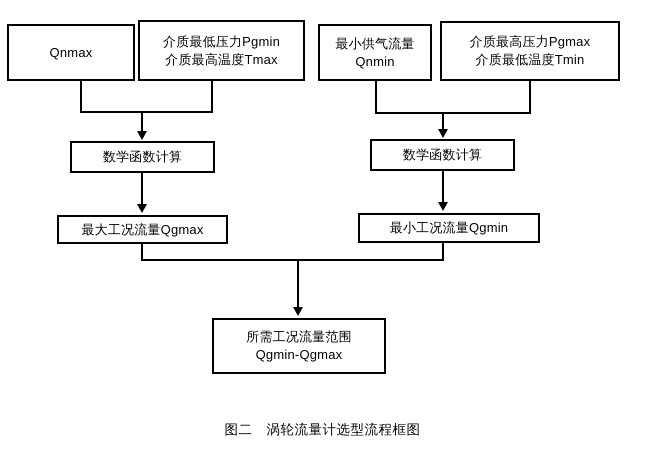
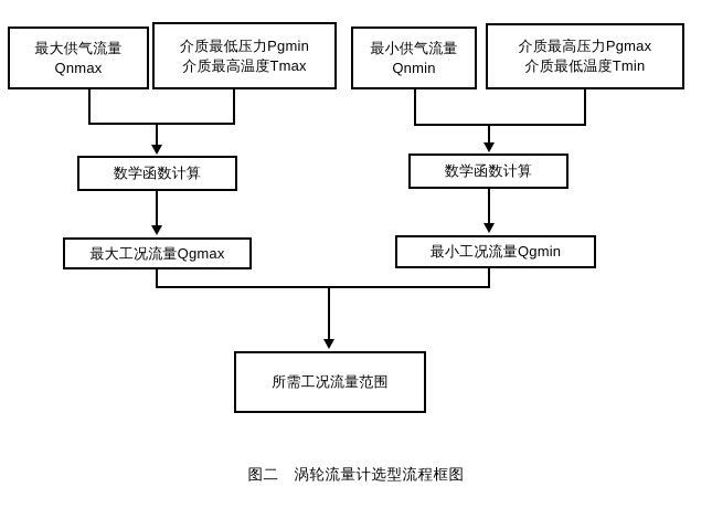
+ 最大供气流量
  Qnmax
  介质最低压力Pgmin
  介质最高温度Tmax
  最小供气流量
  Qnmin
  介质最高压力Pgmax
  介质最低温度Tmin
  数学函数计算
  数学函数计算
  最大工况流量Qgmax
  最小工况流量Qgmin
  所需工况流量范围
- Qgmin-Qgmax
  图二 涡轮流量计选型流程框图
